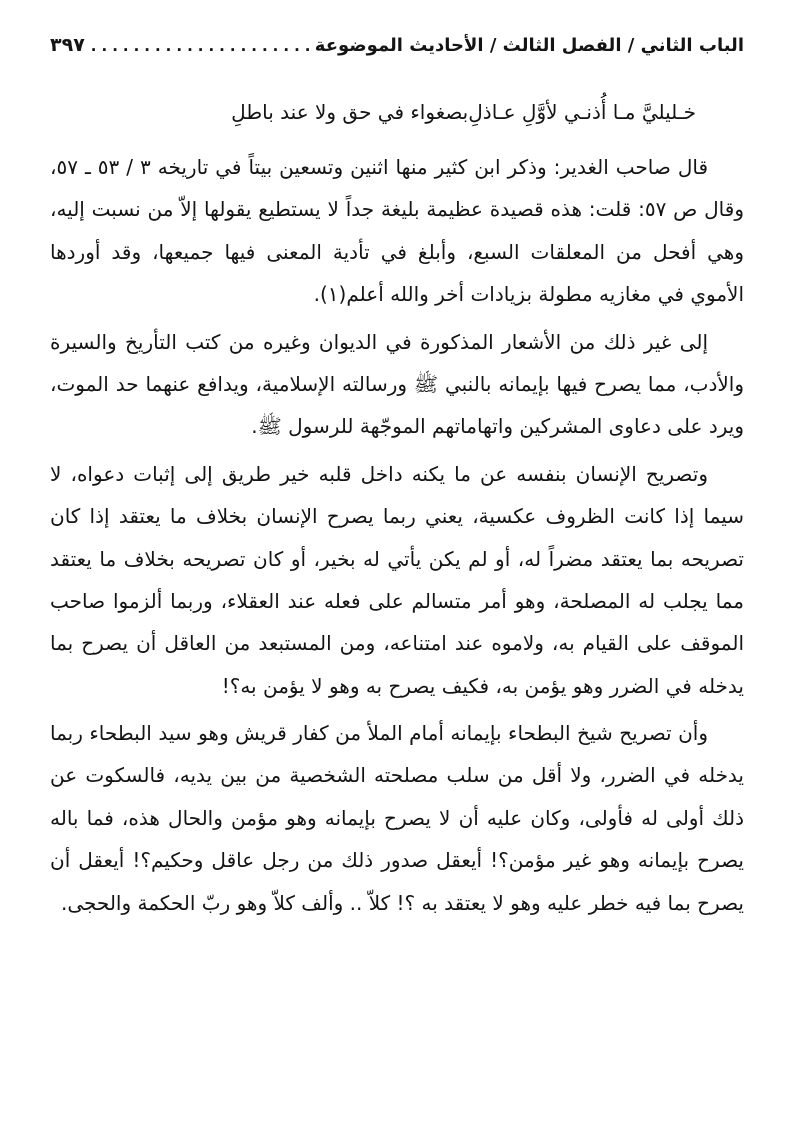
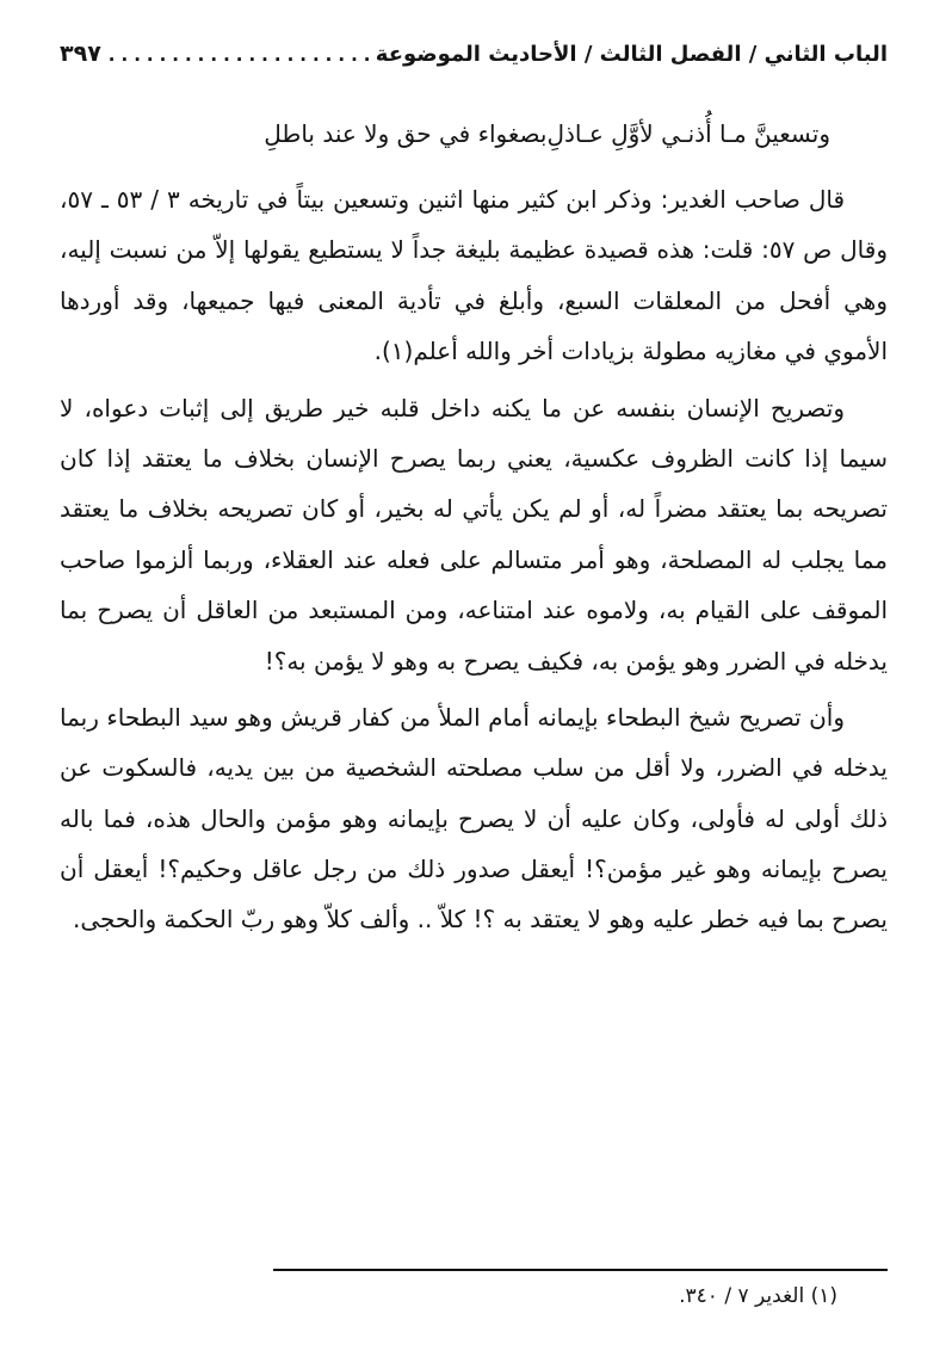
  الباب الثاني / الفصل الثالث / الأحاديث الموضوعة
  ٣٩٧
- خـليليَّ مـا أُذنـي لأوَّلِ عـاذلِ
+ وتسعينَّ مـا أُذنـي لأوَّلِ عـاذلِ
  بصغواء في حق ولا عند باطلِ
  قال صاحب الغدير: وذكر ابن كثير منها اثنين وتسعين بيتاً في تاريخه ٣ / ٥٣ ـ ٥٧، وقال ص ٥٧: قلت: هذه قصيدة عظيمة بليغة جداً لا يستطيع يقولها إلاّ من نسبت إليه، وهي أفحل من المعلقات السبع، وأبلغ في تأدية المعنى فيها جميعها، وقد أوردها الأموي في مغازيه مطولة بزيادات أخر والله أعلم(١).
- إلى غير ذلك من الأشعار المذكورة في الديوان وغيره من كتب التأريخ والسيرة والأدب، مما يصرح فيها بإيمانه بالنبي ﷺ ورسالته الإسلامية، ويدافع عنهما حد الموت، ويرد على دعاوى المشركين واتهاماتهم الموجّهة للرسول ﷺ.
  وتصريح الإنسان بنفسه عن ما يكنه داخل قلبه خير طريق إلى إثبات دعواه، لا سيما إذا كانت الظروف عكسية، يعني ربما يصرح الإنسان بخلاف ما يعتقد إذا كان تصريحه بما يعتقد مضراً له، أو لم يكن يأتي له بخير، أو كان تصريحه بخلاف ما يعتقد مما يجلب له المصلحة، وهو أمر متسالم على فعله عند العقلاء، وربما ألزموا صاحب الموقف على القيام به، ولاموه عند امتناعه، ومن المستبعد من العاقل أن يصرح بما يدخله في الضرر وهو يؤمن به، فكيف يصرح به وهو لا يؤمن به؟!
  وأن تصريح شيخ البطحاء بإيمانه أمام الملأ من كفار قريش وهو سيد البطحاء ربما يدخله في الضرر، ولا أقل من سلب مصلحته الشخصية من بين يديه، فالسكوت عن ذلك أولى له فأولى، وكان عليه أن لا يصرح بإيمانه وهو مؤمن والحال هذه، فما باله يصرح بإيمانه وهو غير مؤمن؟! أيعقل صدور ذلك من رجل عاقل وحكيم؟! أيعقل أن يصرح بما فيه خطر عليه وهو لا يعتقد به ؟! كلاّ .. وألف كلاّ وهو ربّ الحكمة والحجى.
+ (١) الغدير ٧ / ٣٤٠.
